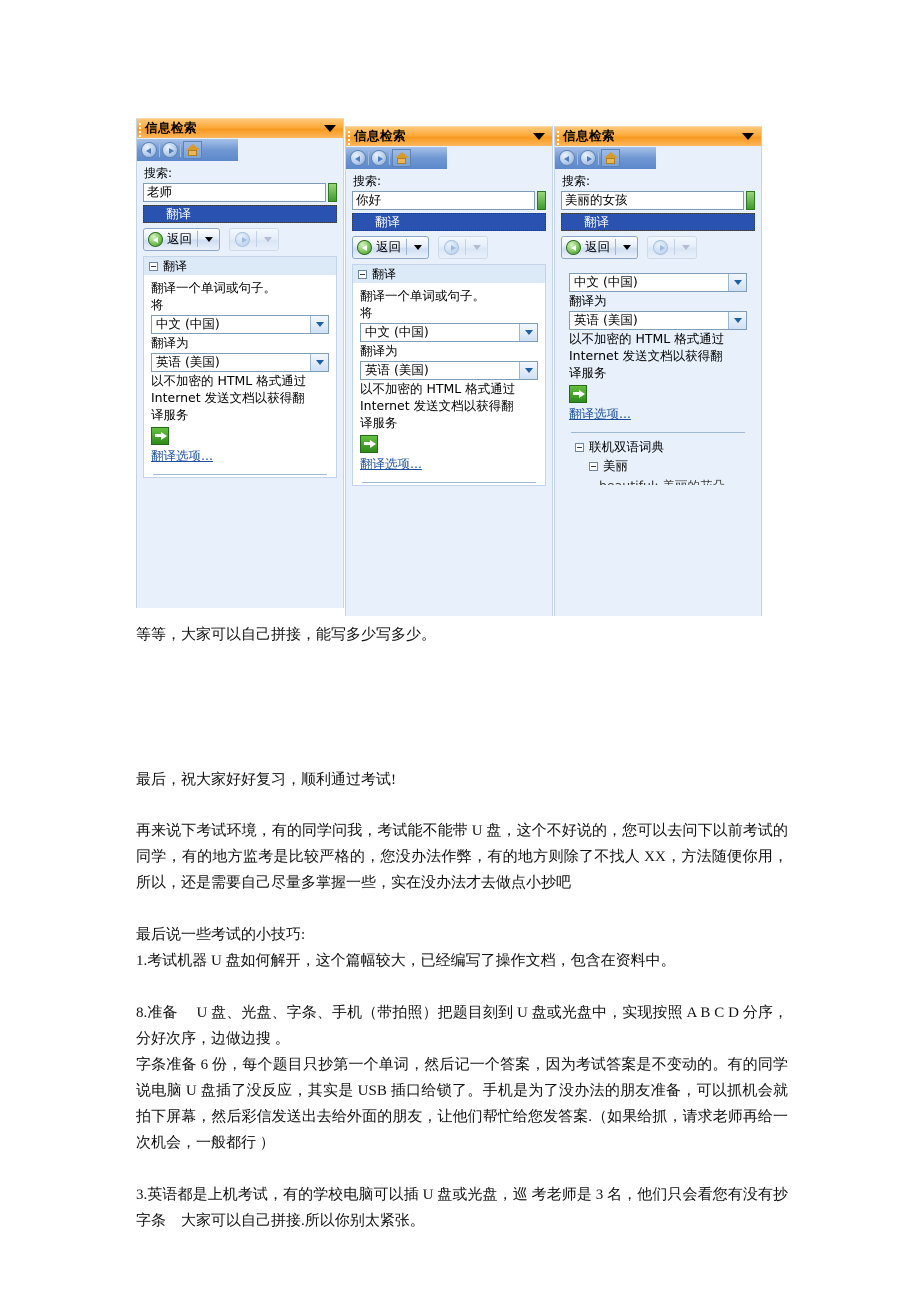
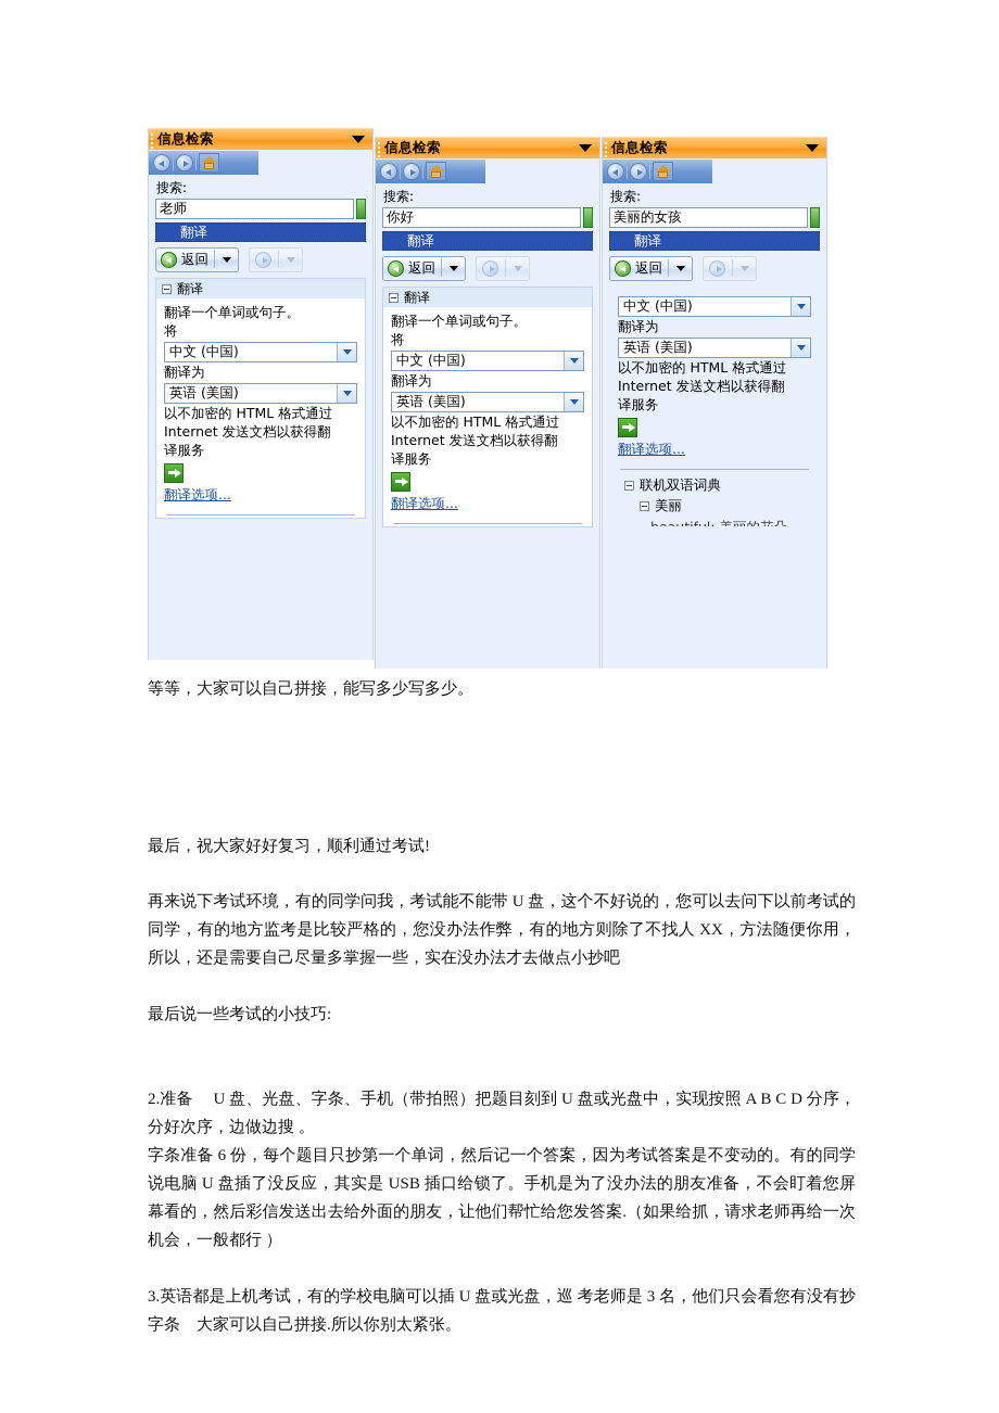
  信息检索
  搜索:
  老师
  翻译
  返回
  翻译
  翻译一个单词或句子。
  将
  中文 (中国)
  翻译为
  英语 (美国)
  以不加密的 HTML 格式通过
  Internet 发送文档以获得翻
  译服务
  翻译选项...
  信息检索
  搜索:
  你好
  翻译
  返回
  翻译
  翻译一个单词或句子。
  将
  中文 (中国)
  翻译为
  英语 (美国)
  以不加密的 HTML 格式通过
  Internet 发送文档以获得翻
  译服务
  翻译选项...
  信息检索
  搜索:
  美丽的女孩
  翻译
  返回
  中文 (中国)
  翻译为
  英语 (美国)
  以不加密的 HTML 格式通过
  Internet 发送文档以获得翻
  译服务
  翻译选项...
  联机双语词典
  美丽
  等等，大家可以自己拼接，能写多少写多少。
  最后，祝大家好好复习，顺利通过考试!
  再来说下考试环境，有的同学问我，考试能不能带 U 盘，这个不好说的，您可以去问下以前考试的同学，有的地方监考是比较严格的，您没办法作弊，有的地方则除了不找人 XX，方法随便你用，所以，还是需要自己尽量多掌握一些，实在没办法才去做点小抄吧
  最后说一些考试的小技巧:
- 1.考试机器 U 盘如何解开，这个篇幅较大，已经编写了操作文档，包含在资料中。
- 8.准备 U 盘、光盘、字条、手机（带拍照）把题目刻到 U 盘或光盘中，实现按照 A B C D 分序，分好次序，边做边搜 。
+ 2.准备 U 盘、光盘、字条、手机（带拍照）把题目刻到 U 盘或光盘中，实现按照 A B C D 分序，分好次序，边做边搜 。
- 字条准备 6 份，每个题目只抄第一个单词，然后记一个答案，因为考试答案是不变动的。有的同学说电脑 U 盘插了没反应，其实是 USB 插口给锁了。手机是为了没办法的朋友准备，可以抓机会就拍下屏幕，然后彩信发送出去给外面的朋友，让他们帮忙给您发答案.（如果给抓，请求老师再给一次机会，一般都行 ）
+ 字条准备 6 份，每个题目只抄第一个单词，然后记一个答案，因为考试答案是不变动的。有的同学说电脑 U 盘插了没反应，其实是 USB 插口给锁了。手机是为了没办法的朋友准备，不会盯着您屏幕看的，然后彩信发送出去给外面的朋友，让他们帮忙给您发答案.（如果给抓，请求老师再给一次机会，一般都行 ）
  3.英语都是上机考试，有的学校电脑可以插 U 盘或光盘，巡 考老师是 3 名，他们只会看您有没有抄字条 大家可以自己拼接.所以你别太紧张。
